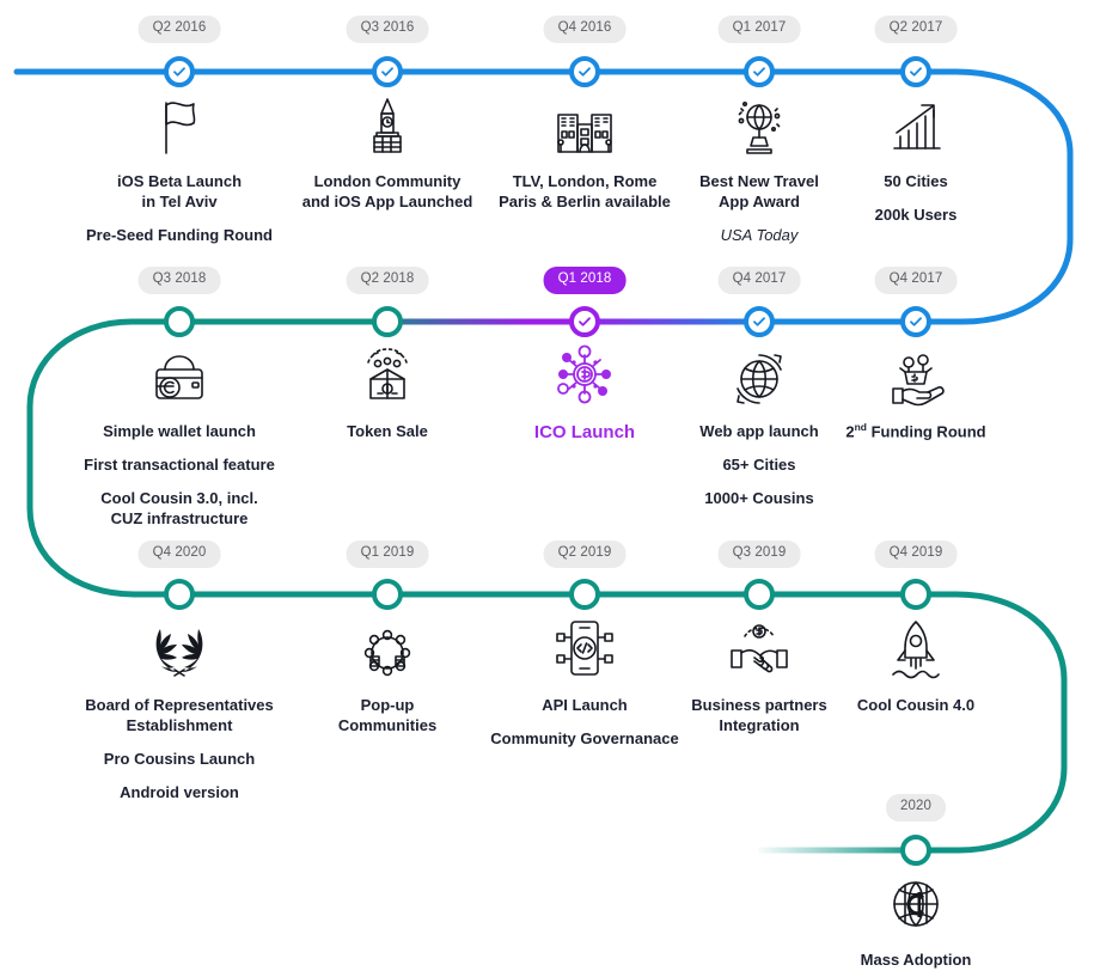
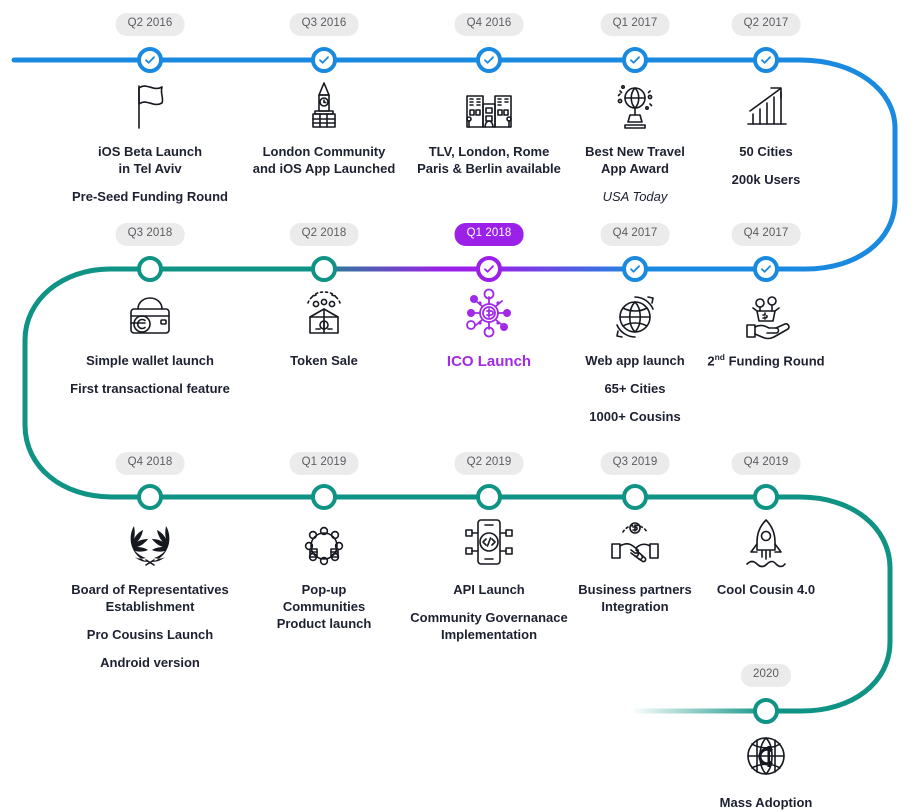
  Q2 2016
  iOS Beta Launch
  in Tel Aviv
  Pre-Seed Funding Round
  Q3 2016
  London Community
  and iOS App Launched
  Q4 2016
  TLV, London, Rome
  Paris & Berlin available
  Q1 2017
  Best New Travel
  App Award
  USA Today
  Q2 2017
  50 Cities
  200k Users
  Q3 2018
  Simple wallet launch
  First transactional feature
- Cool Cousin 3.0, incl.
- CUZ infrastructure
  Q2 2018
  Token Sale
  Q1 2018
  ICO Launch
  Q4 2017
  Web app launch
  65+ Cities
  1000+ Cousins
  Q4 2017
  2nd Funding Round
- Q4 2020
+ Q4 2018
  Board of Representatives
  Establishment
  Pro Cousins Launch
  Android version
  Q1 2019
  Pop-up
  Communities
+ Product launch
  Q2 2019
  API Launch
  Community Governanace
+ Implementation
  Q3 2019
  Business partners
  Integration
  Q4 2019
  Cool Cousin 4.0
  2020
  Mass Adoption
